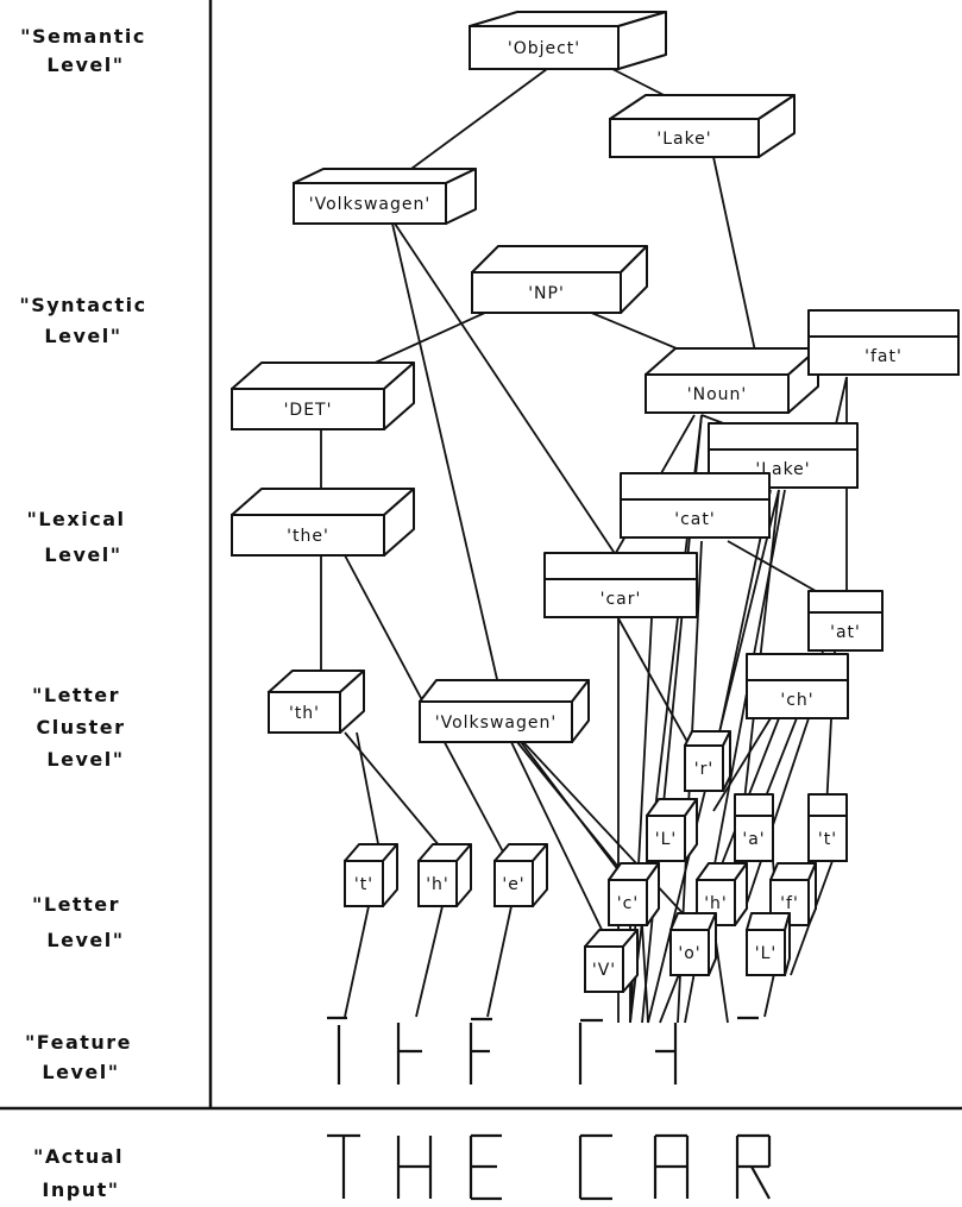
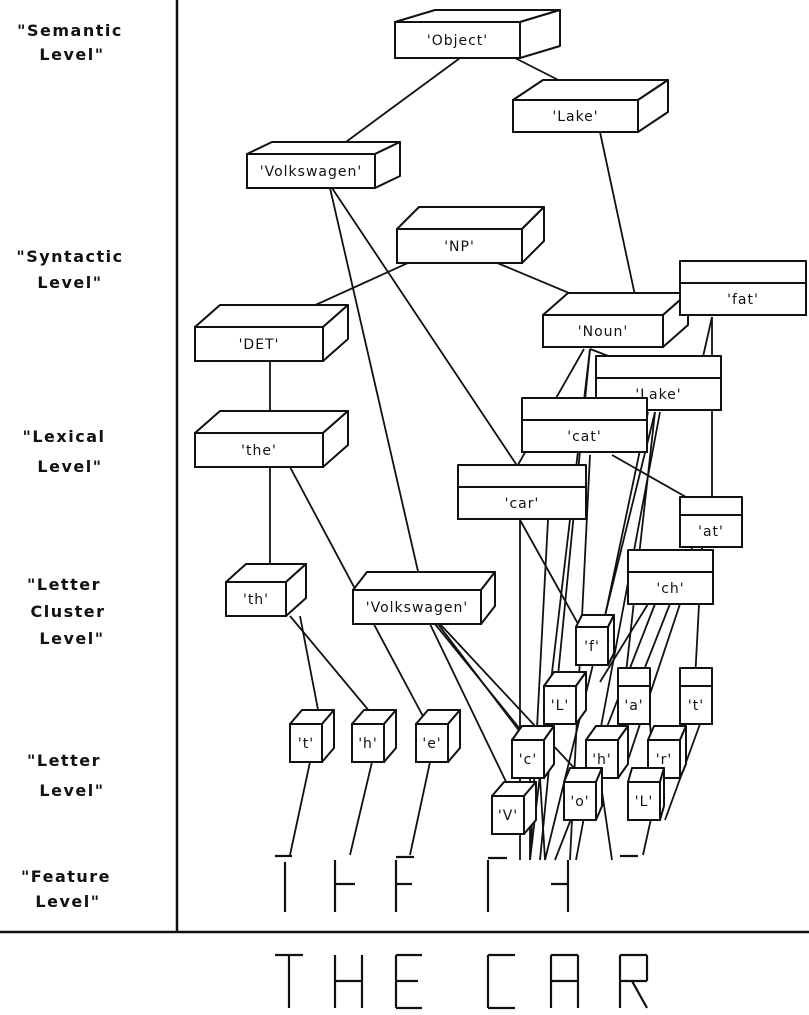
  "Semantic Level"
  "Syntactic Level"
  "Lexical Level"
  "Letter Cluster Level"
  "Letter Level"
  "Feature Level"
- "Actual Input"
  'Object'
  'Lake'
  'Volkswagen'
  'NP'
  'DET'
  'Noun'
  'fat'
  'Lake'
  'the'
  'cat'
  'car'
  'at'
  'th'
  'Volkswagen'
  'ch'
- 'r'
+ 'f'
  'L'
  'a'
  't'
  't'
  'h'
  'e'
  'c'
  'h'
- 'f'
+ 'r'
  'V'
  'o'
  'L'
